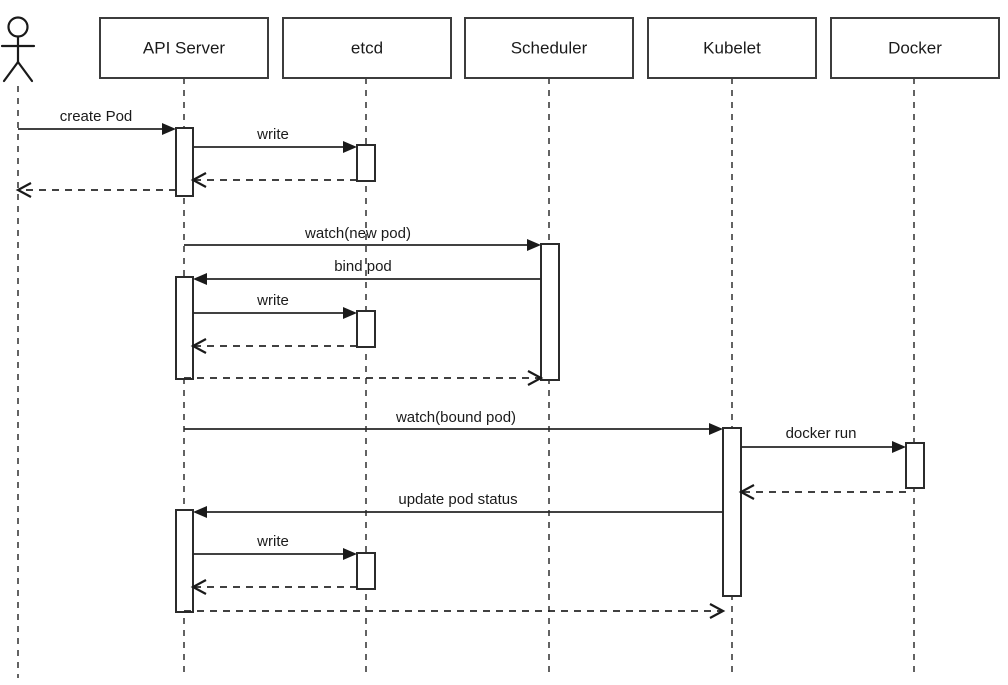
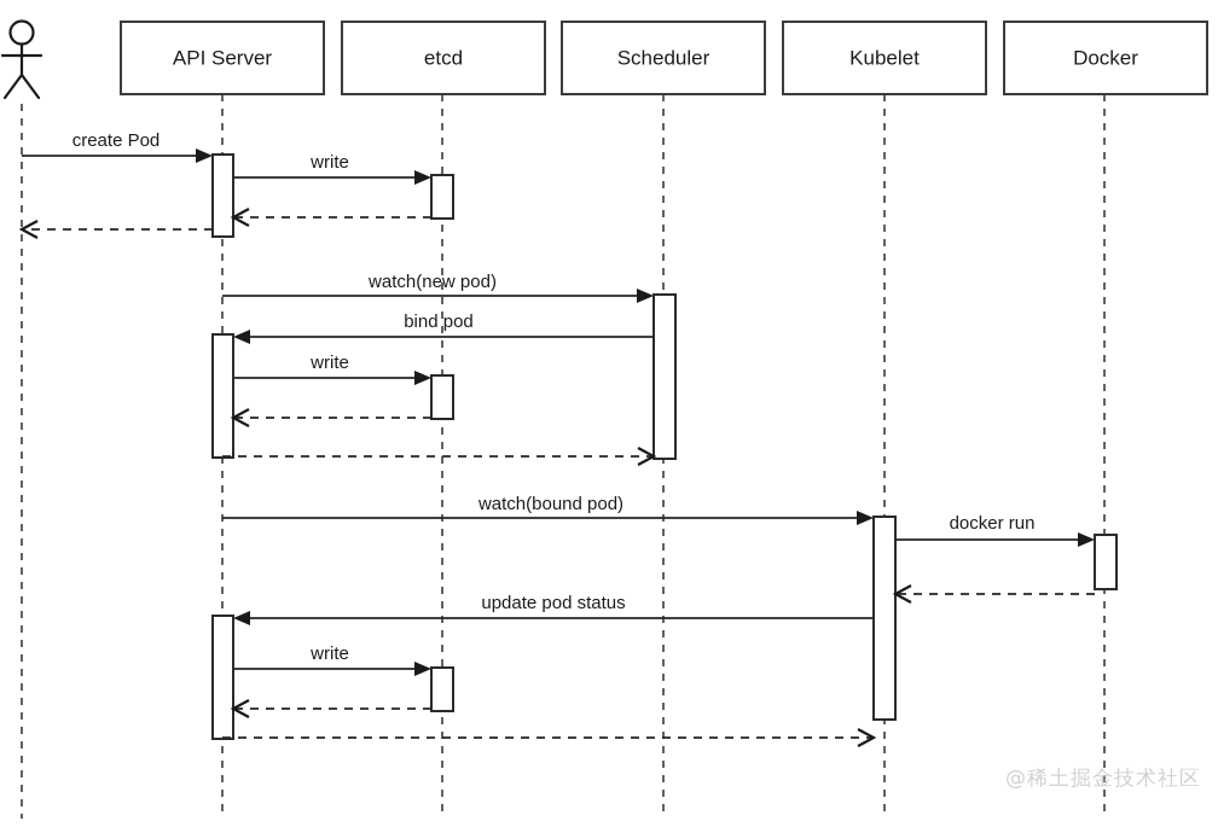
  API Server
  etcd
  Scheduler
  Kubelet
  Docker
  create Pod
  write
  watch(new pod)
  bind pod
  write
  watch(bound pod)
  docker run
  update pod status
  write
+ @稀土掘金技术社区
